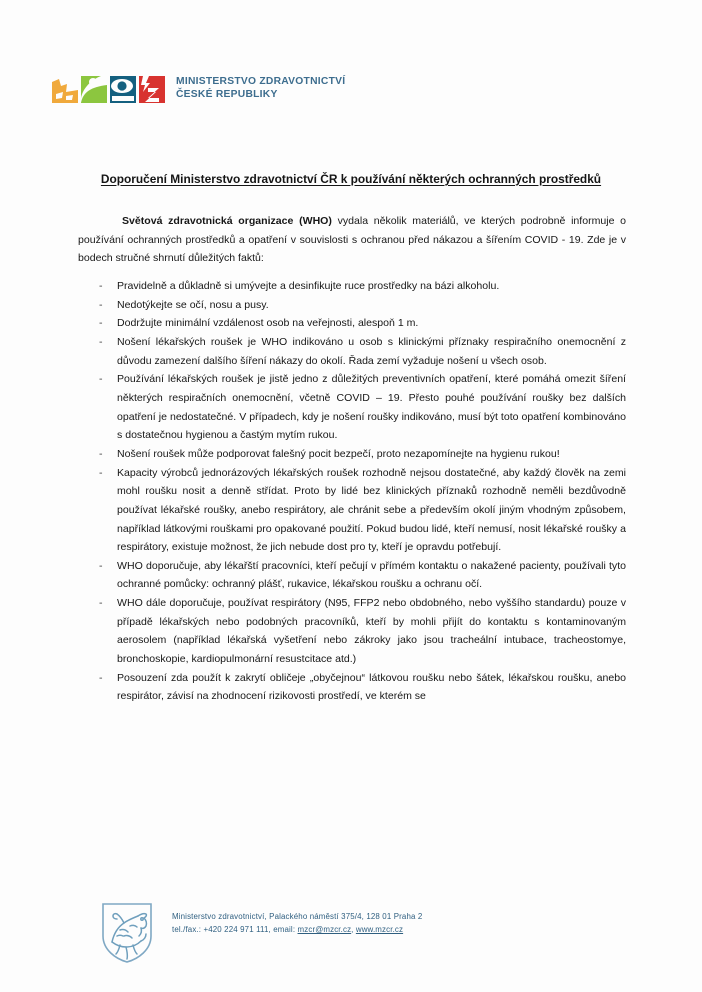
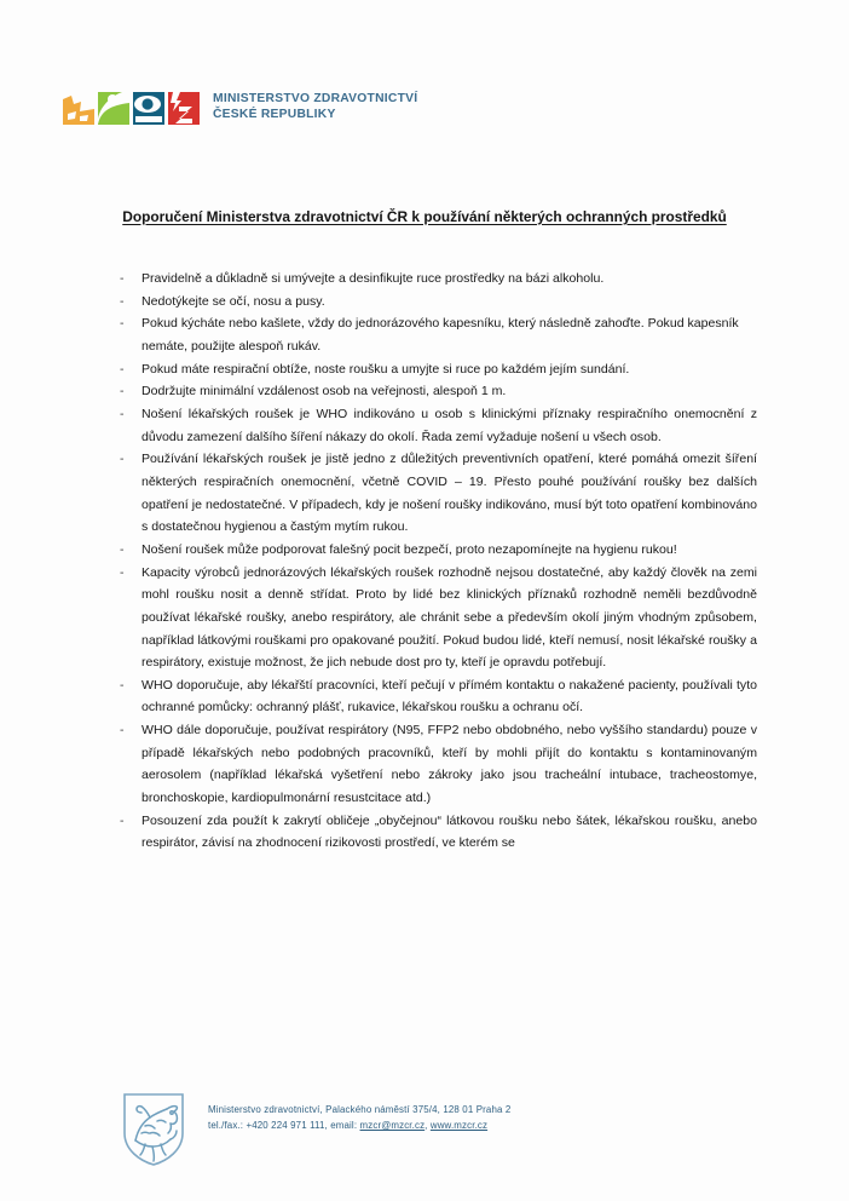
  MINISTERSTVO ZDRAVOTNICTVÍ
  ČESKÉ REPUBLIKY
- Doporučení Ministerstvo zdravotnictví ČR k používání některých ochranných prostředků
+ Doporučení Ministerstva zdravotnictví ČR k používání některých ochranných prostředků
- Světová zdravotnická organizace (WHO) vydala několik materiálů, ve kterých podrobně informuje o používání ochranných prostředků a opatření v souvislosti s ochranou před nákazou a šířením COVID - 19. Zde je v bodech stručné shrnutí důležitých faktů:
  Pravidelně a důkladně si umývejte a desinfikujte ruce prostředky na bázi alkoholu.
  Nedotýkejte se očí, nosu a pusy.
+ Pokud kýcháte nebo kašlete, vždy do jednorázového kapesníku, který následně zahoďte. Pokud kapesník nemáte, použijte alespoň rukáv.
+ Pokud máte respirační obtíže, noste roušku a umyjte si ruce po každém jejím sundání.
  Dodržujte minimální vzdálenost osob na veřejnosti, alespoň 1 m.
  Nošení lékařských roušek je WHO indikováno u osob s klinickými příznaky respiračního onemocnění z důvodu zamezení dalšího šíření nákazy do okolí. Řada zemí vyžaduje nošení u všech osob.
  Používání lékařských roušek je jistě jedno z důležitých preventivních opatření, které pomáhá omezit šíření některých respiračních onemocnění, včetně COVID – 19. Přesto pouhé používání roušky bez dalších opatření je nedostatečné. V případech, kdy je nošení roušky indikováno, musí být toto opatření kombinováno s dostatečnou hygienou a častým mytím rukou.
  Nošení roušek může podporovat falešný pocit bezpečí, proto nezapomínejte na hygienu rukou!
  Kapacity výrobců jednorázových lékařských roušek rozhodně nejsou dostatečné, aby každý člověk na zemi mohl roušku nosit a denně střídat. Proto by lidé bez klinických příznaků rozhodně neměli bezdůvodně používat lékařské roušky, anebo respirátory, ale chránit sebe a především okolí jiným vhodným způsobem, například látkovými rouškami pro opakované použití. Pokud budou lidé, kteří nemusí, nosit lékařské roušky a respirátory, existuje možnost, že jich nebude dost pro ty, kteří je opravdu potřebují.
  WHO doporučuje, aby lékařští pracovníci, kteří pečují v přímém kontaktu o nakažené pacienty, používali tyto ochranné pomůcky: ochranný plášť, rukavice, lékařskou roušku a ochranu očí.
  WHO dále doporučuje, používat respirátory (N95, FFP2 nebo obdobného, nebo vyššího standardu) pouze v případě lékařských nebo podobných pracovníků, kteří by mohli přijít do kontaktu s kontaminovaným aerosolem (například lékařská vyšetření nebo zákroky jako jsou tracheální intubace, tracheostomye, bronchoskopie, kardiopulmonární resustcitace atd.)
  Posouzení zda použít k zakrytí obličeje „obyčejnou“ látkovou roušku nebo šátek, lékařskou roušku, anebo respirátor, závisí na zhodnocení rizikovosti prostředí, ve kterém se
  Ministerstvo zdravotnictví, Palackého náměstí 375/4, 128 01 Praha 2
  tel./fax.: +420 224 971 111, email: mzcr@mzcr.cz, www.mzcr.cz
